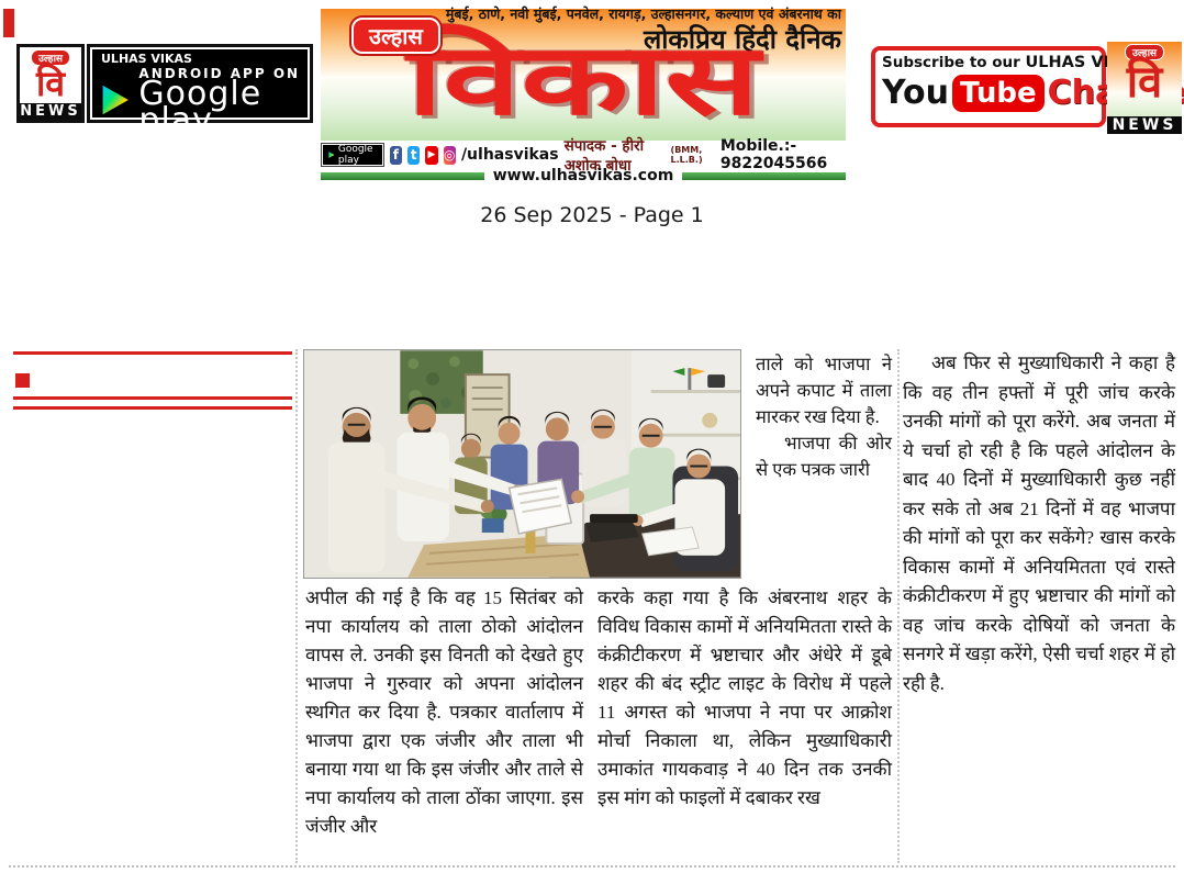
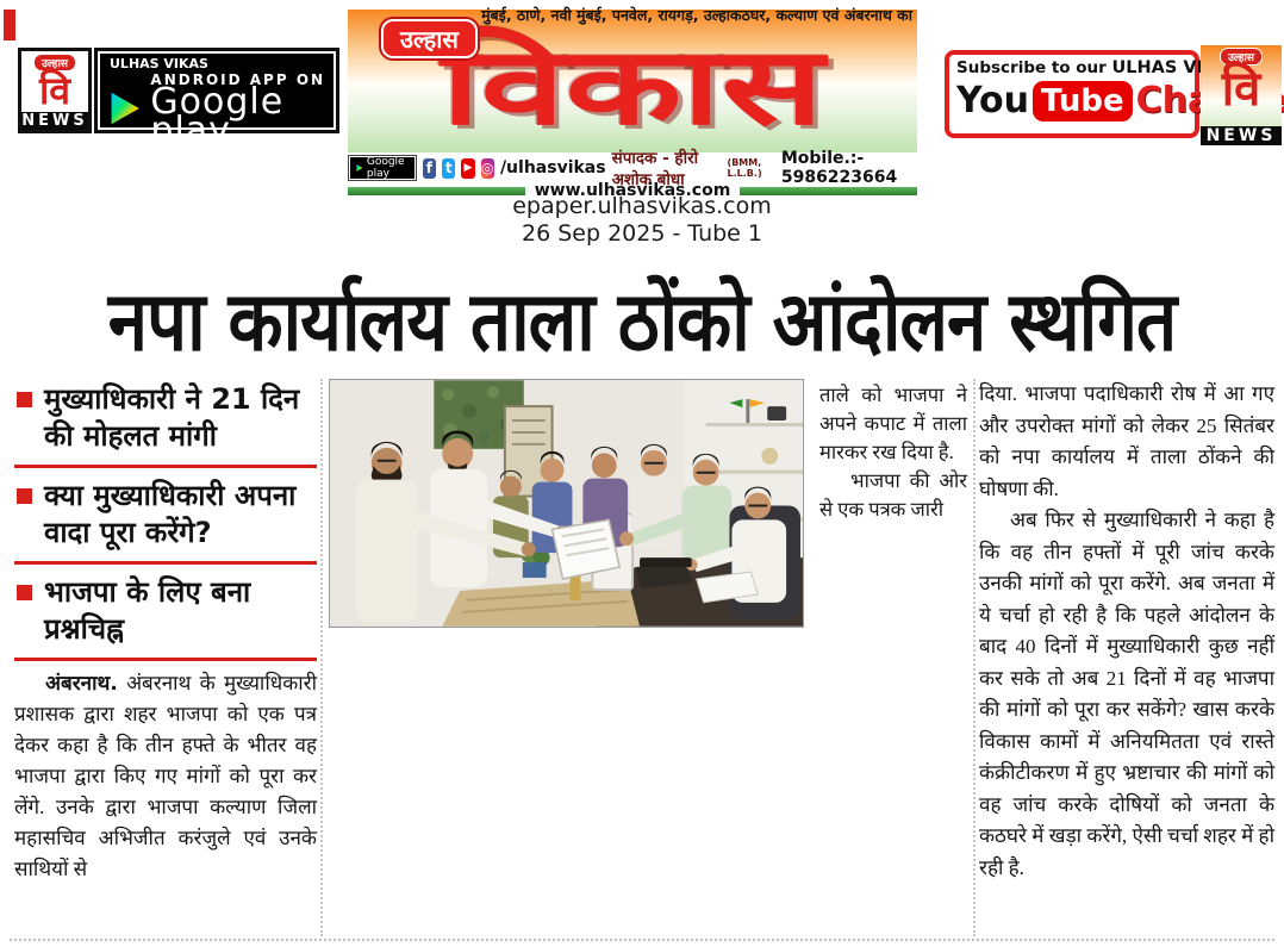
  उल्हास
  वि
  NEWS
  ULHAS VIKAS
  ANDROID APP ON
  Google play
- मुंबई, ठाणे, नवी मुंबई, पनवेल, रायगड़, उल्हासनगर, कल्याण एवं अंबरनाथ का
+ मुंबई, ठाणे, नवी मुंबई, पनवेल, रायगड़, उल्हाकठघर, कल्याण एवं अंबरनाथ का
- लोकप्रिय हिंदी दैनिक
  विकास
  उल्हास
  Google play
  f
  t
  ▶
  ◎
  /ulhasvikas
  संपादक - हीरो अशोक बोधा
  (BMM, L.L.B.)
- Mobile.:- 9822045566
+ Mobile.:- 5986223664
  www.ulhasvikas.com
  Subscribe to our ULHAS V
  You
  Tube
  उल्हास
  वि
  NEWS
+ epaper.ulhasvikas.com
- 26 Sep 2025 - Page 1
+ 26 Sep 2025 - Tube 1
+ नपा कार्यालय ताला ठोंको आंदोलन स्थगित
+ मुख्याधिकारी ने 21 दिन की मोहलत मांगी
+ क्या मुख्याधिकारी अपना वादा पूरा करेंगे?
+ भाजपा के लिए बना प्रश्नचिह्न
+ अंबरनाथ. अंबरनाथ के मुख्याधिकारी प्रशासक द्वारा शहर भाजपा को एक पत्र देकर कहा है कि तीन हफ्ते के भीतर वह भाजपा द्वारा किए गए मांगों को पूरा कर लेंगे. उनके द्वारा भाजपा कल्याण जिला महासचिव अभिजीत करंजुले एवं उनके साथियों से
  ताले को भाजपा ने अपने कपाट में ताला मारकर रख दिया है.
  भाजपा की ओर से एक पत्रक जारी
+ दिया. भाजपा पदाधिकारी रोष में आ गए और उपरोक्त मांगों को लेकर 25 सितंबर को नपा कार्यालय में ताला ठोंकने की घोषणा की.
- अब फिर से मुख्याधिकारी ने कहा है कि वह तीन हफ्तों में पूरी जांच करके उनकी मांगों को पूरा करेंगे. अब जनता में ये चर्चा हो रही है कि पहले आंदोलन के बाद 40 दिनों में मुख्याधिकारी कुछ नहीं कर सके तो अब 21 दिनों में वह भाजपा की मांगों को पूरा कर सकेंगे? खास करके विकास कामों में अनियमितता एवं रास्ते कंक्रीटीकरण में हुए भ्रष्टाचार की मांगों को वह जांच करके दोषियों को जनता के सनगरे में खड़ा करेंगे, ऐसी चर्चा शहर में हो रही है.
+ अब फिर से मुख्याधिकारी ने कहा है कि वह तीन हफ्तों में पूरी जांच करके उनकी मांगों को पूरा करेंगे. अब जनता में ये चर्चा हो रही है कि पहले आंदोलन के बाद 40 दिनों में मुख्याधिकारी कुछ नहीं कर सके तो अब 21 दिनों में वह भाजपा की मांगों को पूरा कर सकेंगे? खास करके विकास कामों में अनियमितता एवं रास्ते कंक्रीटीकरण में हुए भ्रष्टाचार की मांगों को वह जांच करके दोषियों को जनता के कठघरे में खड़ा करेंगे, ऐसी चर्चा शहर में हो रही है.
- अपील की गई है कि वह 15 सितंबर को नपा कार्यालय को ताला ठोको आंदोलन वापस ले. उनकी इस विनती को देखते हुए भाजपा ने गुरुवार को अपना आंदोलन स्थगित कर दिया है. पत्रकार वार्तालाप में भाजपा द्वारा एक जंजीर और ताला भी बनाया गया था कि इस जंजीर और ताले से नपा कार्यालय को ताला ठोंका जाएगा. इस जंजीर और
- करके कहा गया है कि अंबरनाथ शहर के विविध विकास कामों में अनियमितता रास्ते के कंक्रीटीकरण में भ्रष्टाचार और अंधेरे में डूबे शहर की बंद स्ट्रीट लाइट के विरोध में पहले 11 अगस्त को भाजपा ने नपा पर आक्रोश मोर्चा निकाला था, लेकिन मुख्याधिकारी उमाकांत गायकवाड़ ने 40 दिन तक उनकी इस मांग को फाइलों में दबाकर रख
